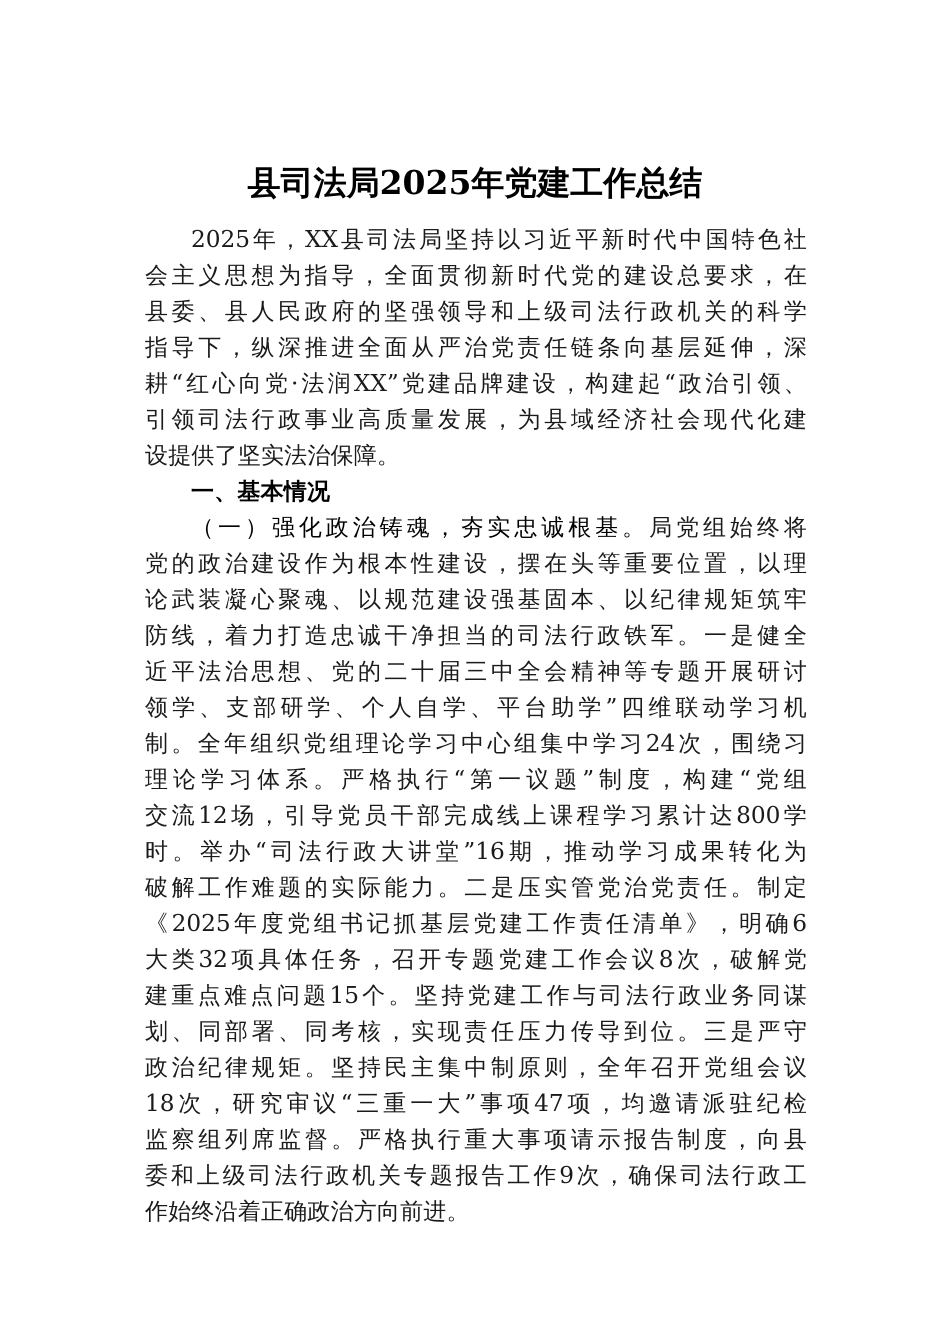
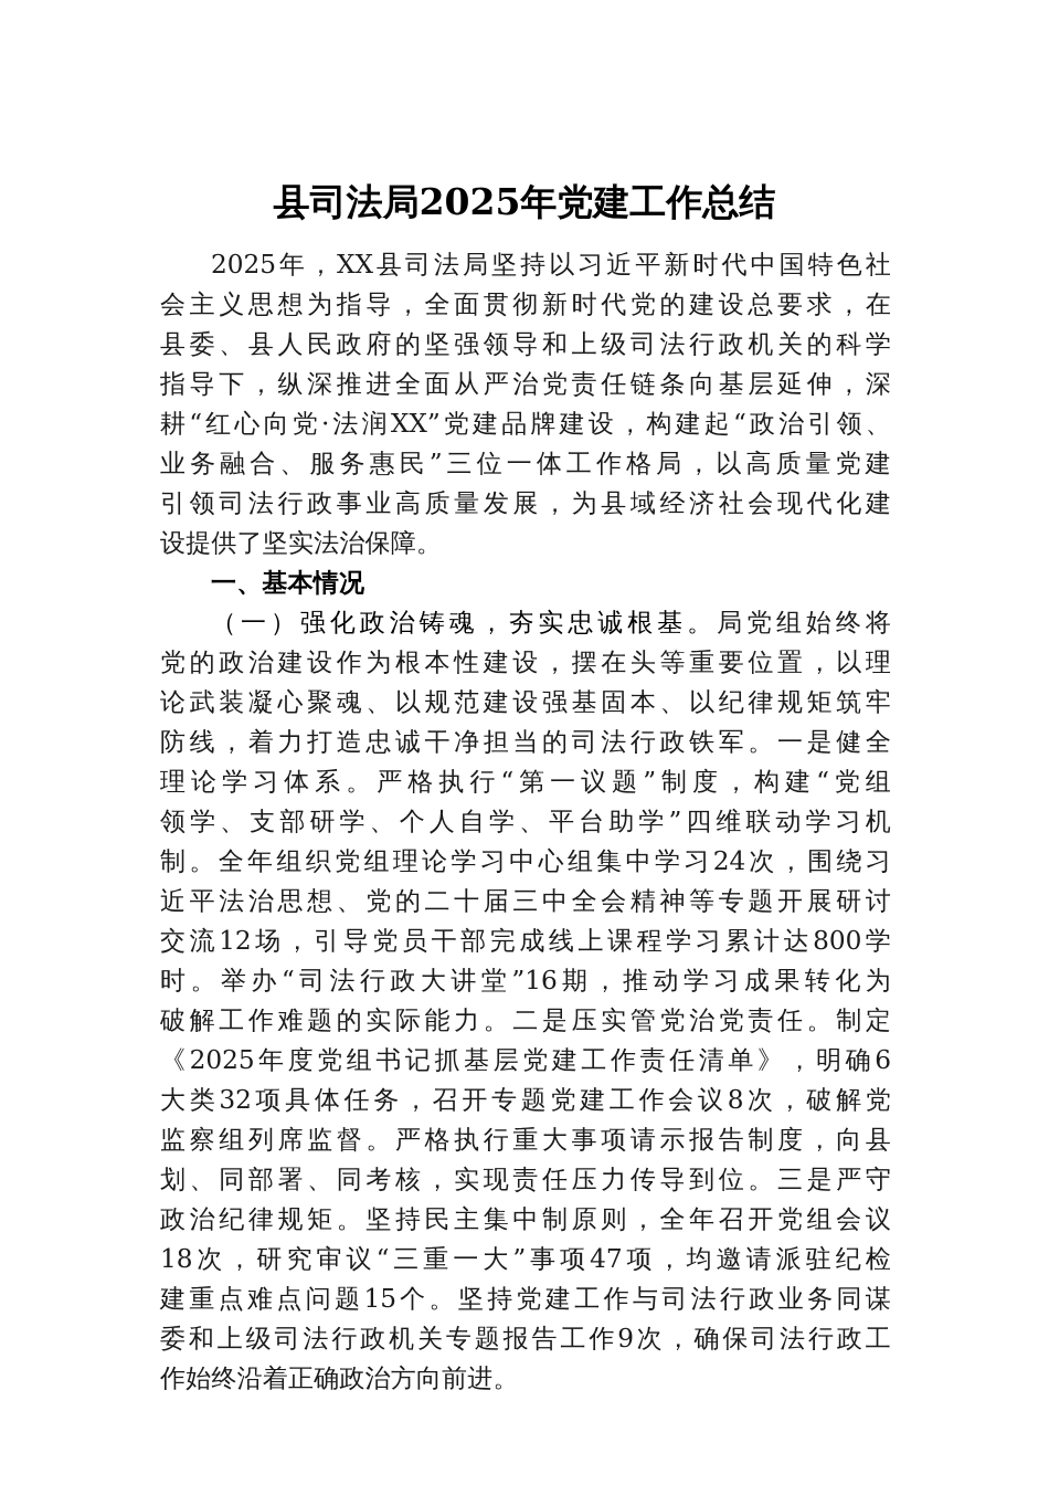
  县司法局2025年党建工作总结
  2025年，XX县司法局坚持以习近平新时代中国特色社
  会主义思想为指导，全面贯彻新时代党的建设总要求，在
  县委、县人民政府的坚强领导和上级司法行政机关的科学
  指导下，纵深推进全面从严治党责任链条向基层延伸，深
  耕“红心向党·法润XX”党建品牌建设，构建起“政治引领、
+ 业务融合、服务惠民”三位一体工作格局，以高质量党建
  引领司法行政事业高质量发展，为县域经济社会现代化建
  设提供了坚实法治保障。
  一、基本情况
  （一）强化政治铸魂，夯实忠诚根基。局党组始终将
  党的政治建设作为根本性建设，摆在头等重要位置，以理
  论武装凝心聚魂、以规范建设强基固本、以纪律规矩筑牢
  防线，着力打造忠诚干净担当的司法行政铁军。一是健全
- 近平法治思想、党的二十届三中全会精神等专题开展研讨
+ 理论学习体系。严格执行“第一议题”制度，构建“党组
  领学、支部研学、个人自学、平台助学”四维联动学习机
  制。全年组织党组理论学习中心组集中学习24次，围绕习
- 理论学习体系。严格执行“第一议题”制度，构建“党组
+ 近平法治思想、党的二十届三中全会精神等专题开展研讨
  交流12场，引导党员干部完成线上课程学习累计达800学
  时。举办“司法行政大讲堂”16期，推动学习成果转化为
  破解工作难题的实际能力。二是压实管党治党责任。制定
  《2025年度党组书记抓基层党建工作责任清单》，明确6
  大类32项具体任务，召开专题党建工作会议8次，破解党
- 建重点难点问题15个。坚持党建工作与司法行政业务同谋
+ 监察组列席监督。严格执行重大事项请示报告制度，向县
  划、同部署、同考核，实现责任压力传导到位。三是严守
  政治纪律规矩。坚持民主集中制原则，全年召开党组会议
  18次，研究审议“三重一大”事项47项，均邀请派驻纪检
- 监察组列席监督。严格执行重大事项请示报告制度，向县
+ 建重点难点问题15个。坚持党建工作与司法行政业务同谋
  委和上级司法行政机关专题报告工作9次，确保司法行政工
  作始终沿着正确政治方向前进。
